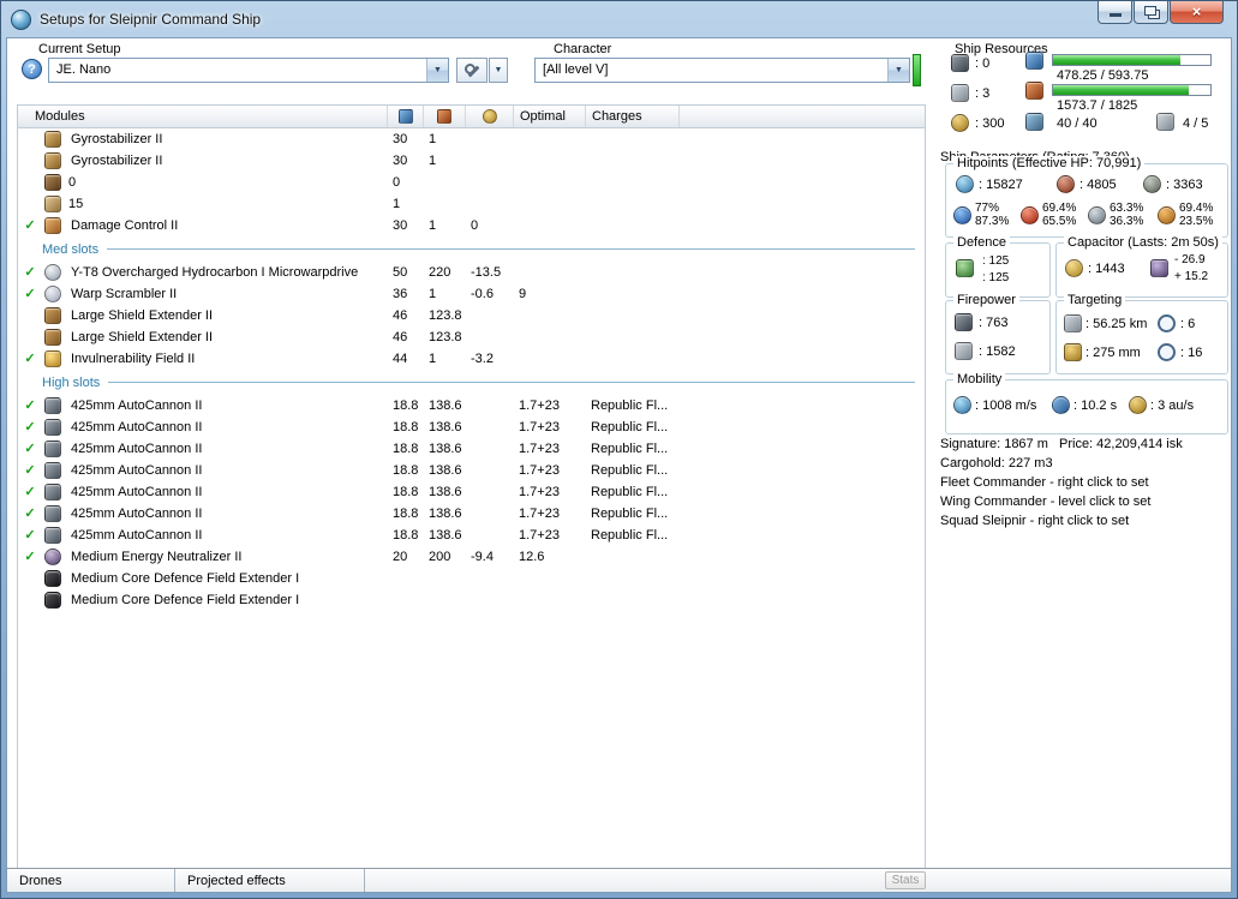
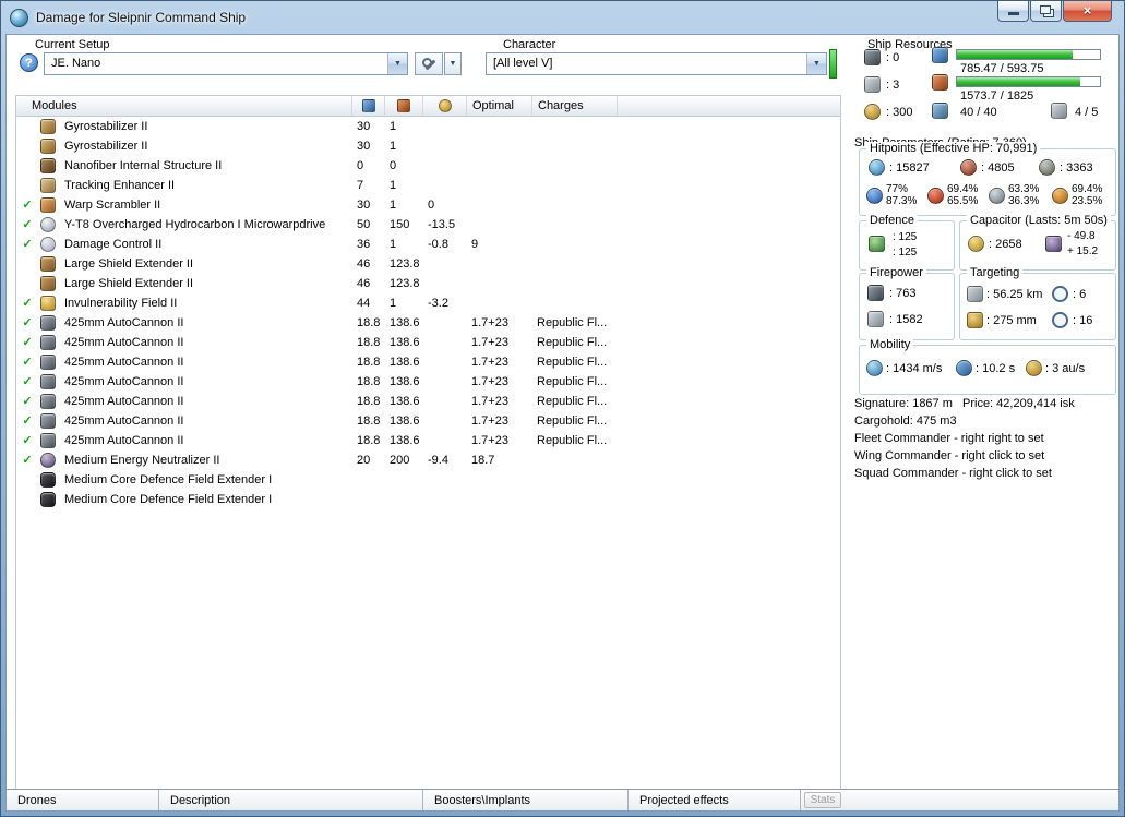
- Setups for Sleipnir Command Ship
+ Damage for Sleipnir Command Ship
  ×
  Current Setup
  ?
  JE. Nano
  Character
  [All level V]
  Modules
  Optimal
  Charges
  Gyrostabilizer II
  30
  1
  Gyrostabilizer II
  30
  1
+ Nanofiber Internal Structure II
  0
  0
+ Tracking Enhancer II
- 15
+ 7
  1
  ✓
- Damage Control II
+ Warp Scrambler II
  30
  1
  0
- Med slots
  ✓
  Y-T8 Overcharged Hydrocarbon I Microwarpdrive
  50
- 220
+ 150
  -13.5
  ✓
- Warp Scrambler II
+ Damage Control II
  36
  1
- -0.6
+ -0.8
  9
  Large Shield Extender II
  46
  123.8
  Large Shield Extender II
  46
  123.8
  ✓
  Invulnerability Field II
  44
  1
  -3.2
- High slots
  ✓
  425mm AutoCannon II
  18.8
  138.6
  1.7+23
  Republic Fl...
  ✓
  425mm AutoCannon II
  18.8
  138.6
  1.7+23
  Republic Fl...
  ✓
  425mm AutoCannon II
  18.8
  138.6
  1.7+23
  Republic Fl...
  ✓
  425mm AutoCannon II
  18.8
  138.6
  1.7+23
  Republic Fl...
  ✓
  425mm AutoCannon II
  18.8
  138.6
  1.7+23
  Republic Fl...
  ✓
  425mm AutoCannon II
  18.8
  138.6
  1.7+23
  Republic Fl...
  ✓
  425mm AutoCannon II
  18.8
  138.6
  1.7+23
  Republic Fl...
  ✓
  Medium Energy Neutralizer II
  20
  200
  -9.4
- 12.6
+ 18.7
  Medium Core Defence Field Extender I
  Medium Core Defence Field Extender I
  Ship Resources
  : 0
  : 3
  : 300
- 478.25 / 593.75
+ 785.47 / 593.75
  1573.7 / 1825
  40 / 40
  4 / 5
  Hitpoints (Effective HP: 70,991)
  : 15827
  : 4805
  : 3363
  77%
  87.3%
  69.4%
  65.5%
  63.3%
  36.3%
  69.4%
  23.5%
  Defence
  : 125
  : 125
- Capacitor (Lasts: 2m 50s)
+ Capacitor (Lasts: 5m 50s)
- : 1443
+ : 2658
- - 26.9
+ - 49.8
  + 15.2
  Firepower
  : 763
  : 1582
  Targeting
  : 56.25 km
  : 6
  : 275 mm
  : 16
  Mobility
- : 1008 m/s
+ : 1434 m/s
  : 10.2 s
  : 3 au/s
  Signature: 1867 m
  Price: 42,209,414 isk
- Cargohold: 227 m3
+ Cargohold: 475 m3
- Fleet Commander - right click to set
+ Fleet Commander - right right to set
- Wing Commander - level click to set
+ Wing Commander - right click to set
- Squad Sleipnir - right click to set
+ Squad Commander - right click to set
  Drones
+ Description
+ Boosters\Implants
  Projected effects
  Stats
